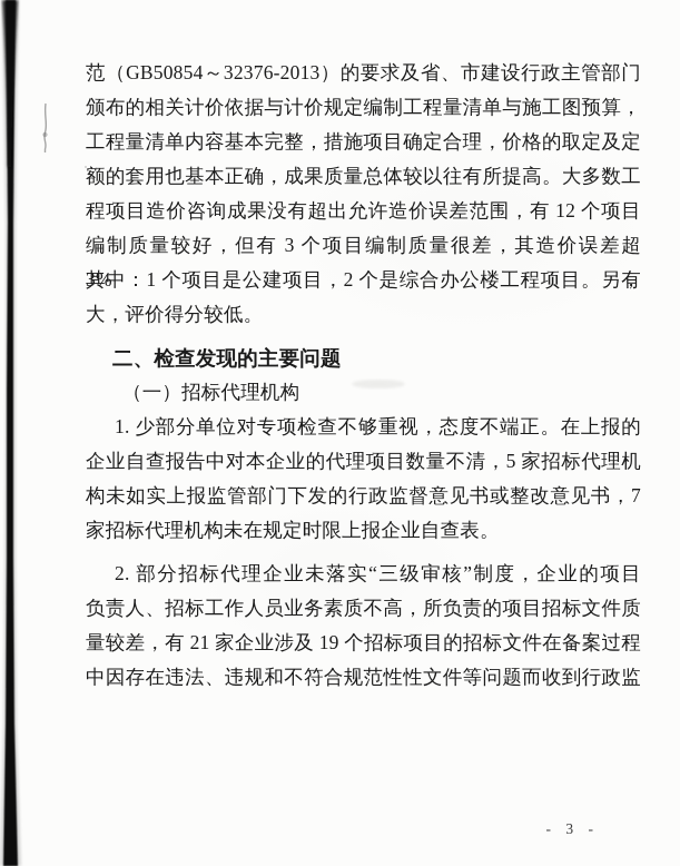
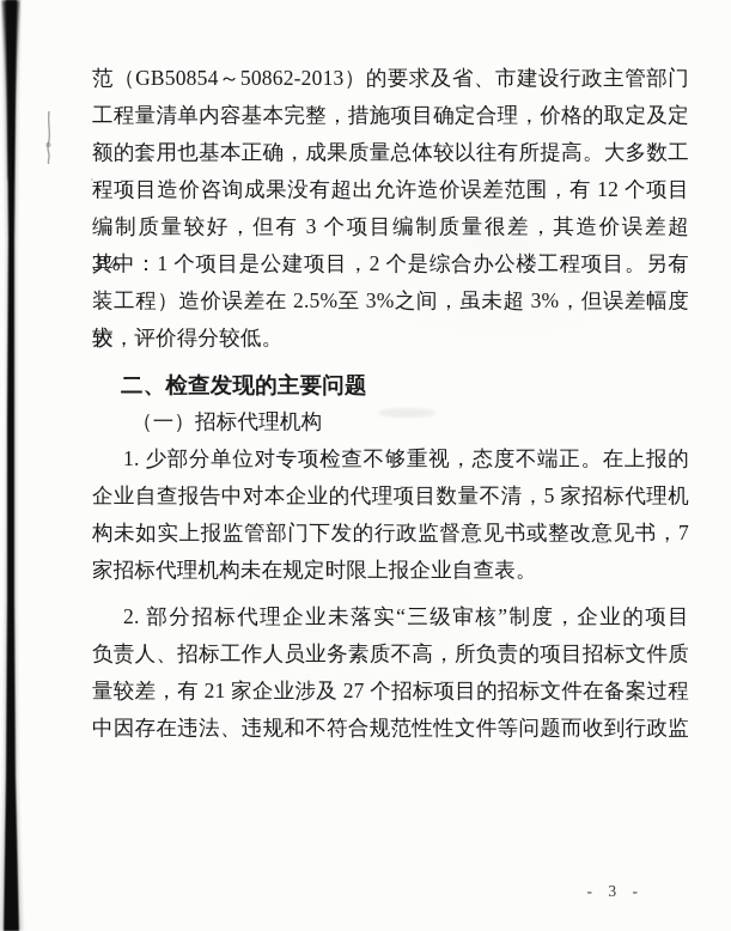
- 范（GB50854～32376-2013）的要求及省、市建设行政主管部门
+ 范（GB50854～50862-2013）的要求及省、市建设行政主管部门
- 颁布的相关计价依据与计价规定编制工程量清单与施工图预算，
  工程量清单内容基本完整，措施项目确定合理，价格的取定及定
  额的套用也基本正确，成果质量总体较以往有所提高。大多数工
  程项目造价咨询成果没有超出允许造价误差范围，有 12 个项目
  编制质量较好，但有 3 个项目编制质量很差，其造价误差超 3%，
  其中：1 个项目是公建项目，2 个是综合办公楼工程项目。另有
+ 装工程）造价误差在 2.5%至 3%之间，虽未超 3%，但误差幅度较
  大，评价得分较低。
  二、检查发现的主要问题
  （一）招标代理机构
  1. 少部分单位对专项检查不够重视，态度不端正。在上报的
  企业自查报告中对本企业的代理项目数量不清，5 家招标代理机
  构未如实上报监管部门下发的行政监督意见书或整改意见书，7
  家招标代理机构未在规定时限上报企业自查表。
  2. 部分招标代理企业未落实“三级审核”制度，企业的项目
  负责人、招标工作人员业务素质不高，所负责的项目招标文件质
- 量较差，有 21 家企业涉及 19 个招标项目的招标文件在备案过程
+ 量较差，有 21 家企业涉及 27 个招标项目的招标文件在备案过程
  中因存在违法、违规和不符合规范性性文件等问题而收到行政监
  - 3 -
